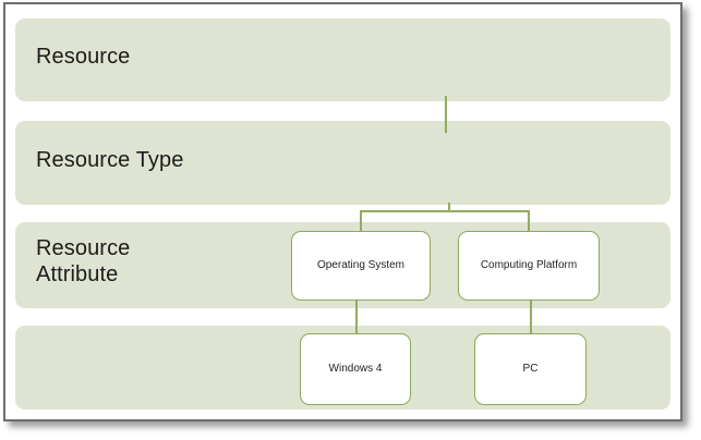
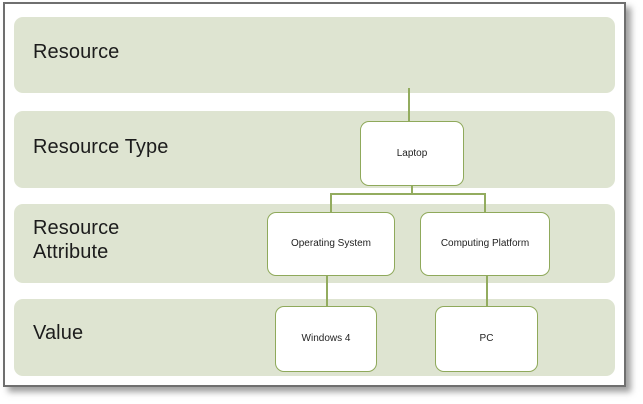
  Resource
  Resource Type
  Resource
  Attribute
+ Value
+ Laptop
  Operating System
  Computing Platform
  Windows 4
  PC
